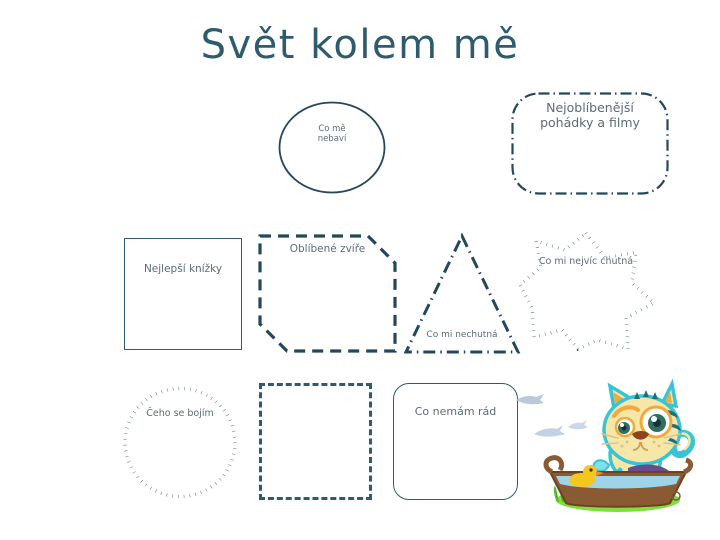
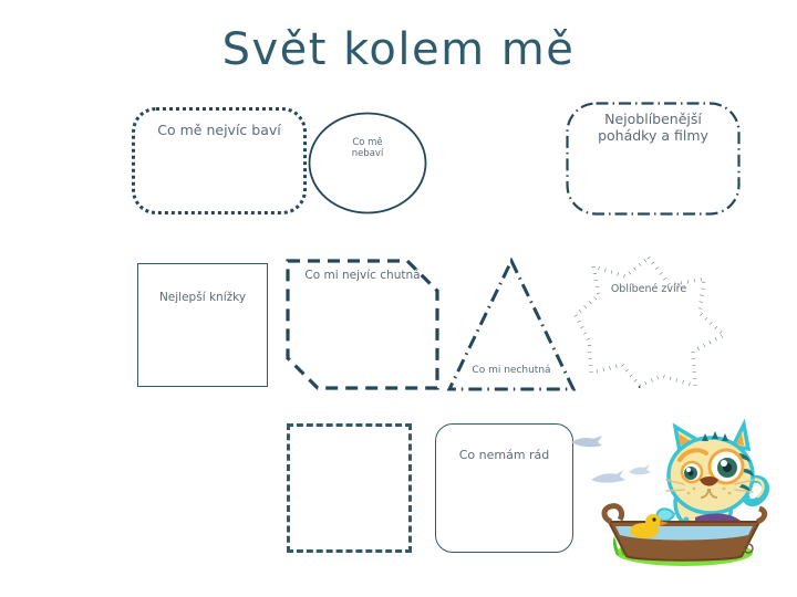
  Svět kolem mě
+ Co mě nejvíc baví
  Co mě
  nebaví
  Nejoblíbenější
  pohádky a filmy
  Nejlepší knížky
- Oblíbené zvíře
+ Co mi nejvíc chutná
  Co mi nechutná
- Co mi nejvíc chutná
+ Oblíbené zvíře
- Čeho se bojím
  Co nemám rád
